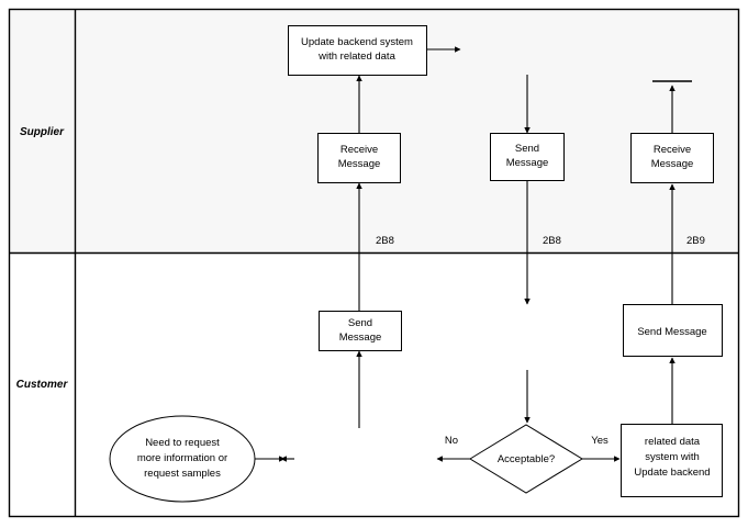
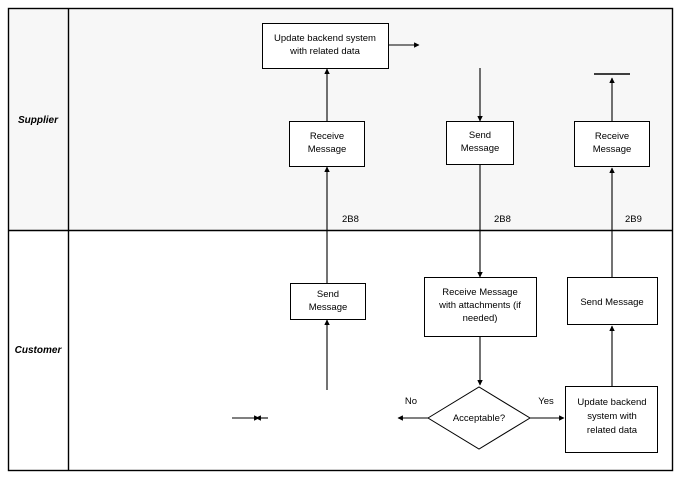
  Supplier
  Customer
  Update backend system
  with related data
  Receive
  Message
  Send
  Message
  Receive
  Message
  2B8
  2B8
  2B9
  Send
  Message
+ Receive Message
+ with attachments (if
+ needed)
  Send Message
- Need to request
- more information or
- request samples
  Acceptable?
- related data
+ Update backend
  system with
- Update backend
+ related data
  No
  Yes
